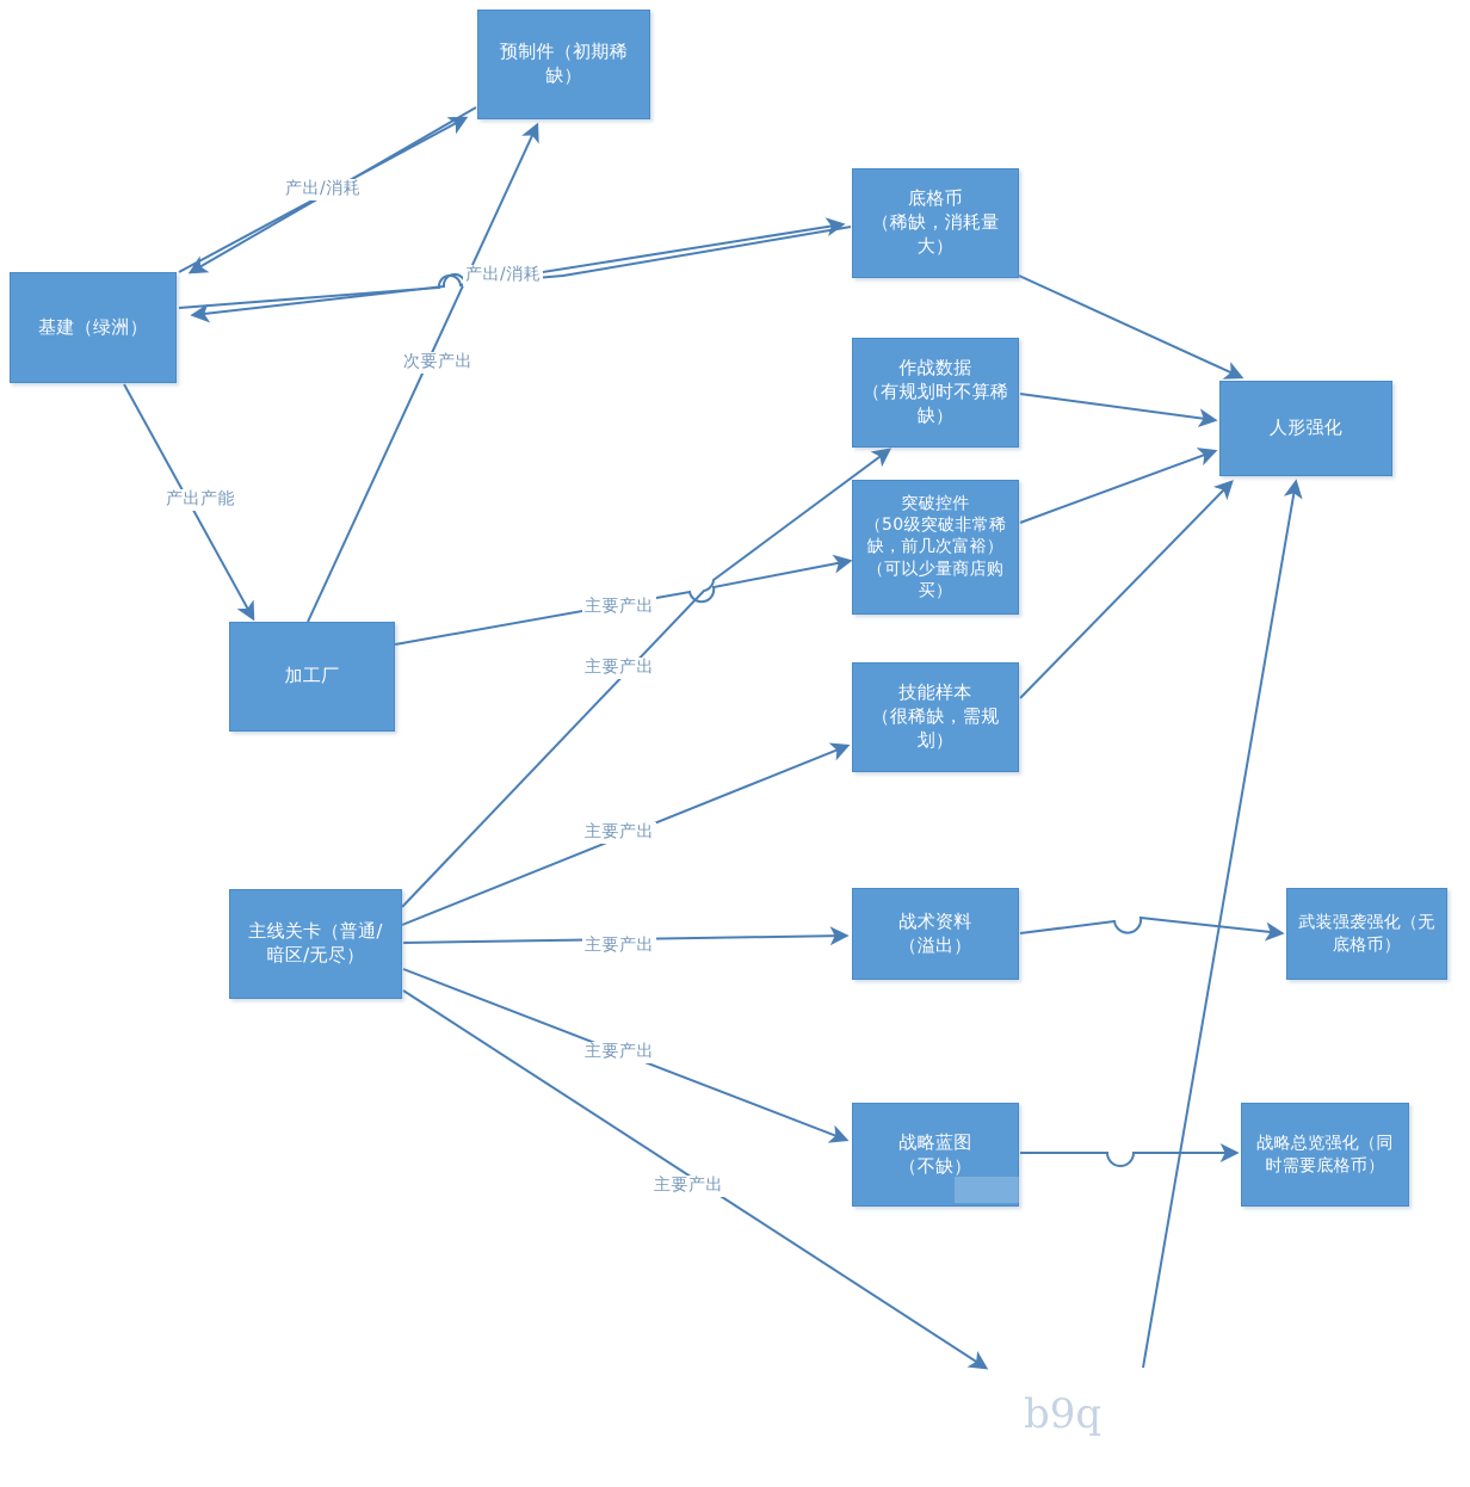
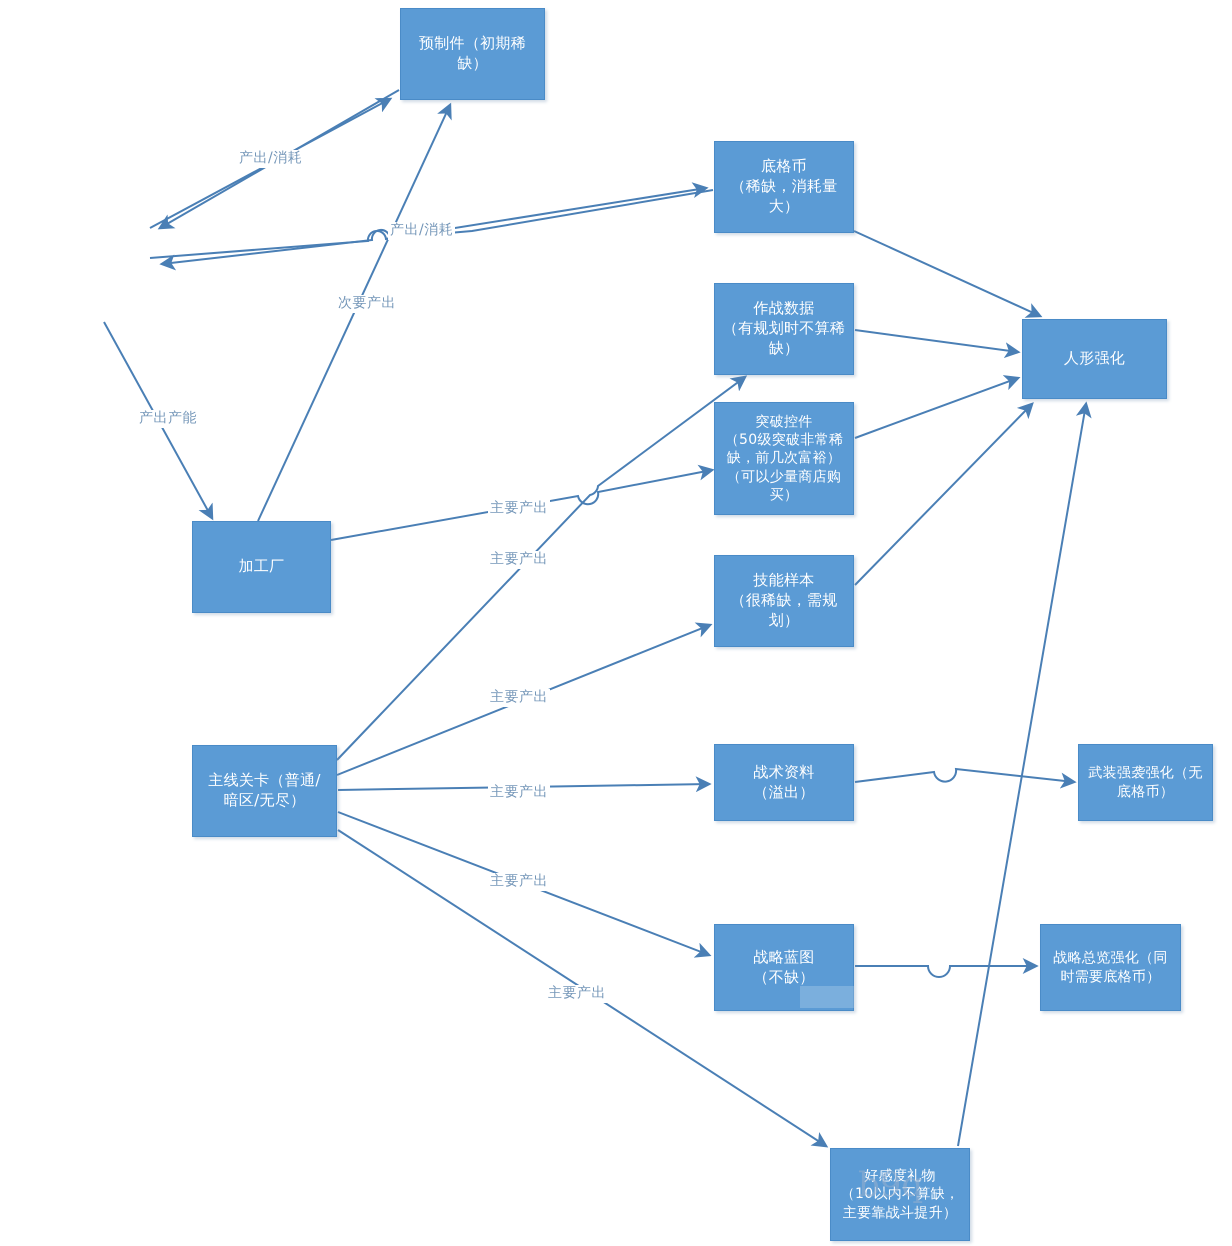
  预制件（初期稀
  缺）
- 基建（绿洲）
  加工厂
  主线关卡（普通/
  暗区/无尽）
  底格币
  （稀缺，消耗量
  大）
  作战数据
  （有规划时不算稀
  缺）
  突破控件
  （50级突破非常稀
  缺，前几次富裕）
  （可以少量商店购
  买）
  技能样本
  （很稀缺，需规
  划）
  战术资料
  （溢出）
  战略蓝图
  （不缺）
  人形强化
  武装强袭强化（无
  底格币）
  战略总览强化（同
  时需要底格币）
+ 好感度礼物
+ （10以内不算缺，
+ 主要靠战斗提升）
  b9q
  产出/消耗
  产出/消耗
  次要产出
  产出产能
  主要产出
  主要产出
  主要产出
  主要产出
  主要产出
  主要产出
